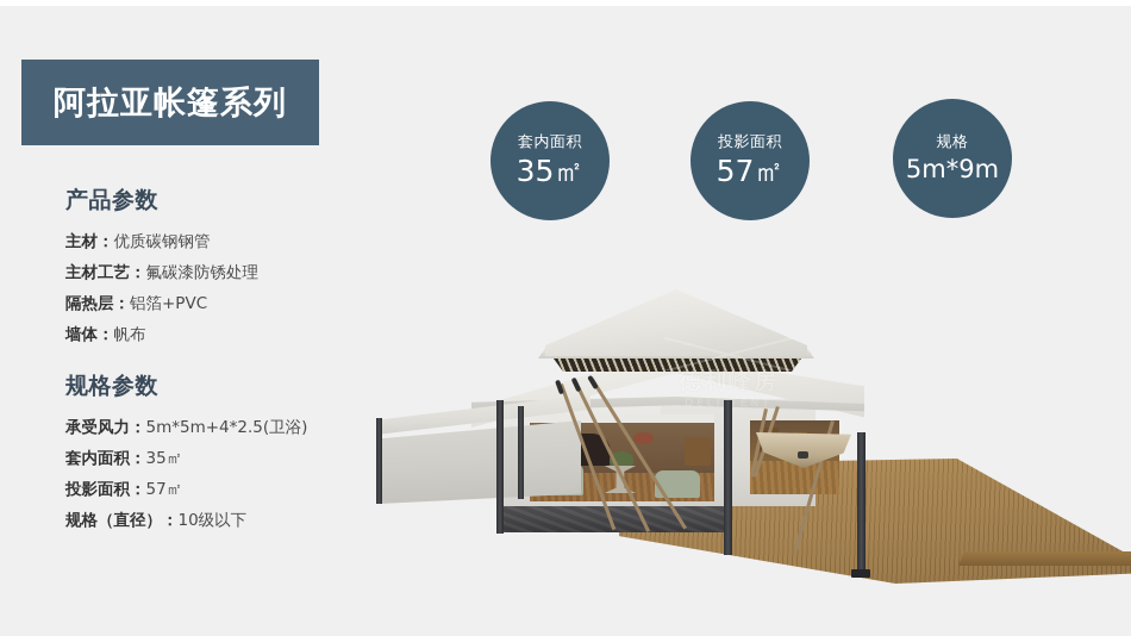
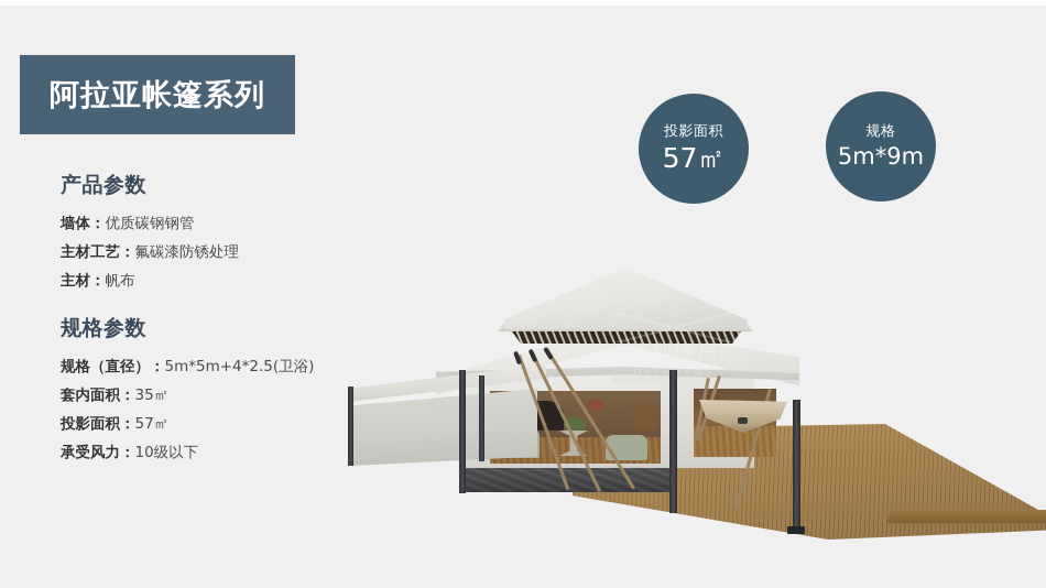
  阿拉亚帐篷系列
  产品参数
- 主材：优质碳钢钢管
+ 墙体：优质碳钢钢管
  主材工艺：氟碳漆防锈处理
- 隔热层：铝箔+PVC
- 墙体：帆布
+ 主材：帆布
  规格参数
- 承受风力：5m*5m+4*2.5(卫浴)
+ 规格（直径）：5m*5m+4*2.5(卫浴)
  套内面积：35㎡
  投影面积：57㎡
- 规格（直径）：10级以下
+ 承受风力：10级以下
- 套内面积
- 35㎡
  投影面积
  57㎡
  规格
  5m*9m
  德利峰房
  DELI TENT
